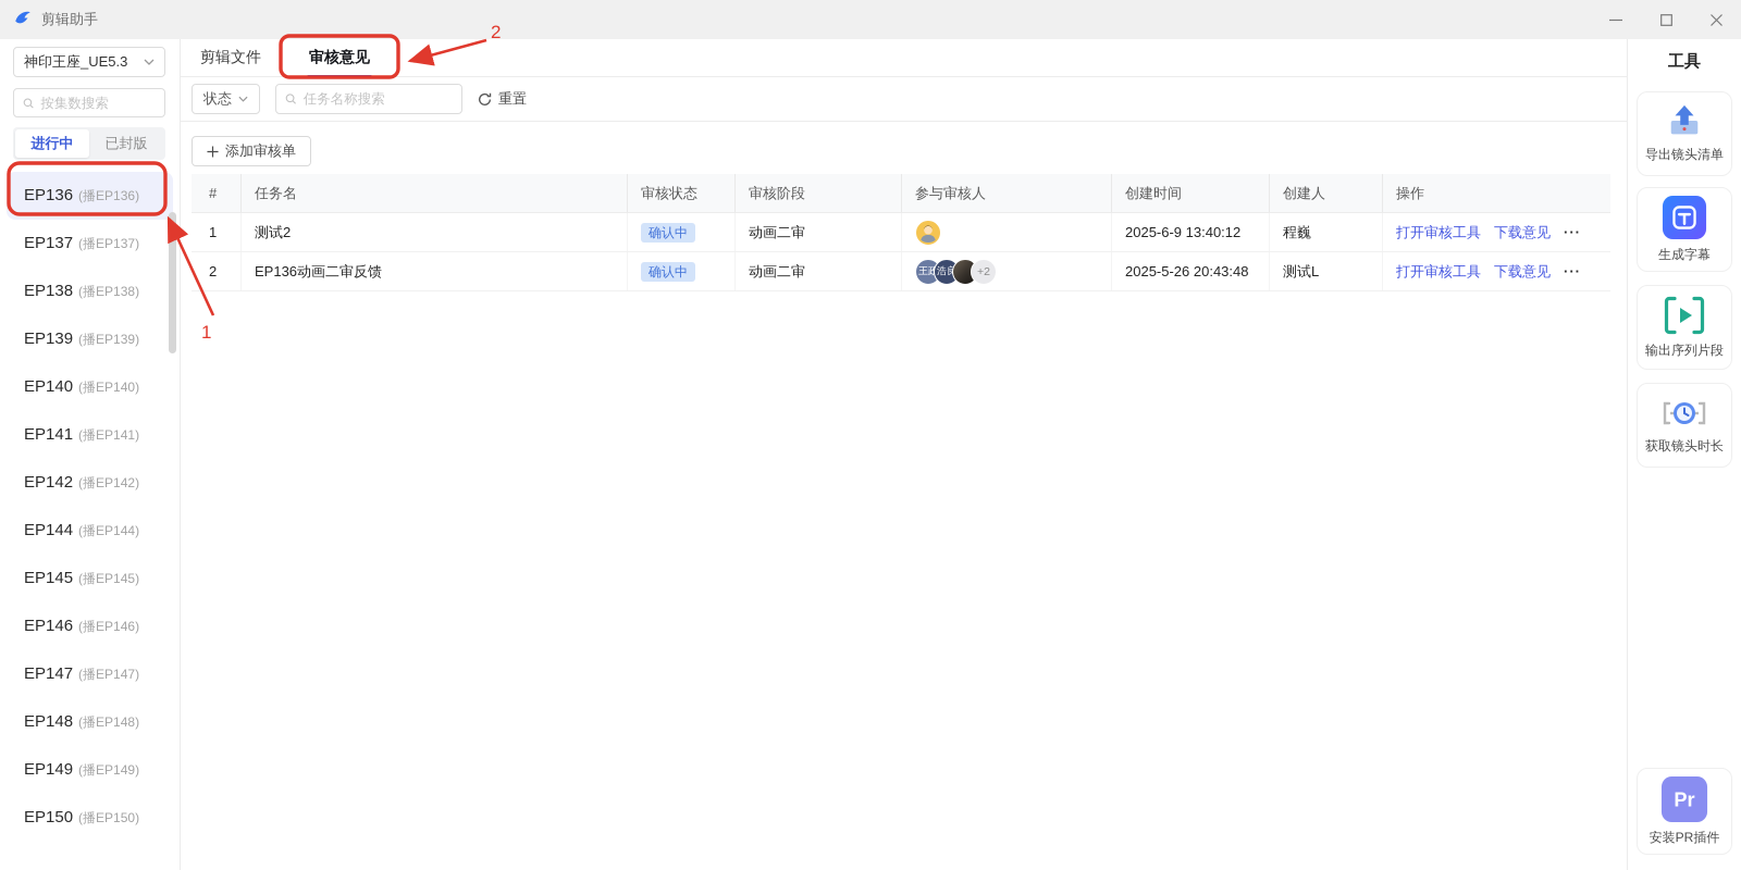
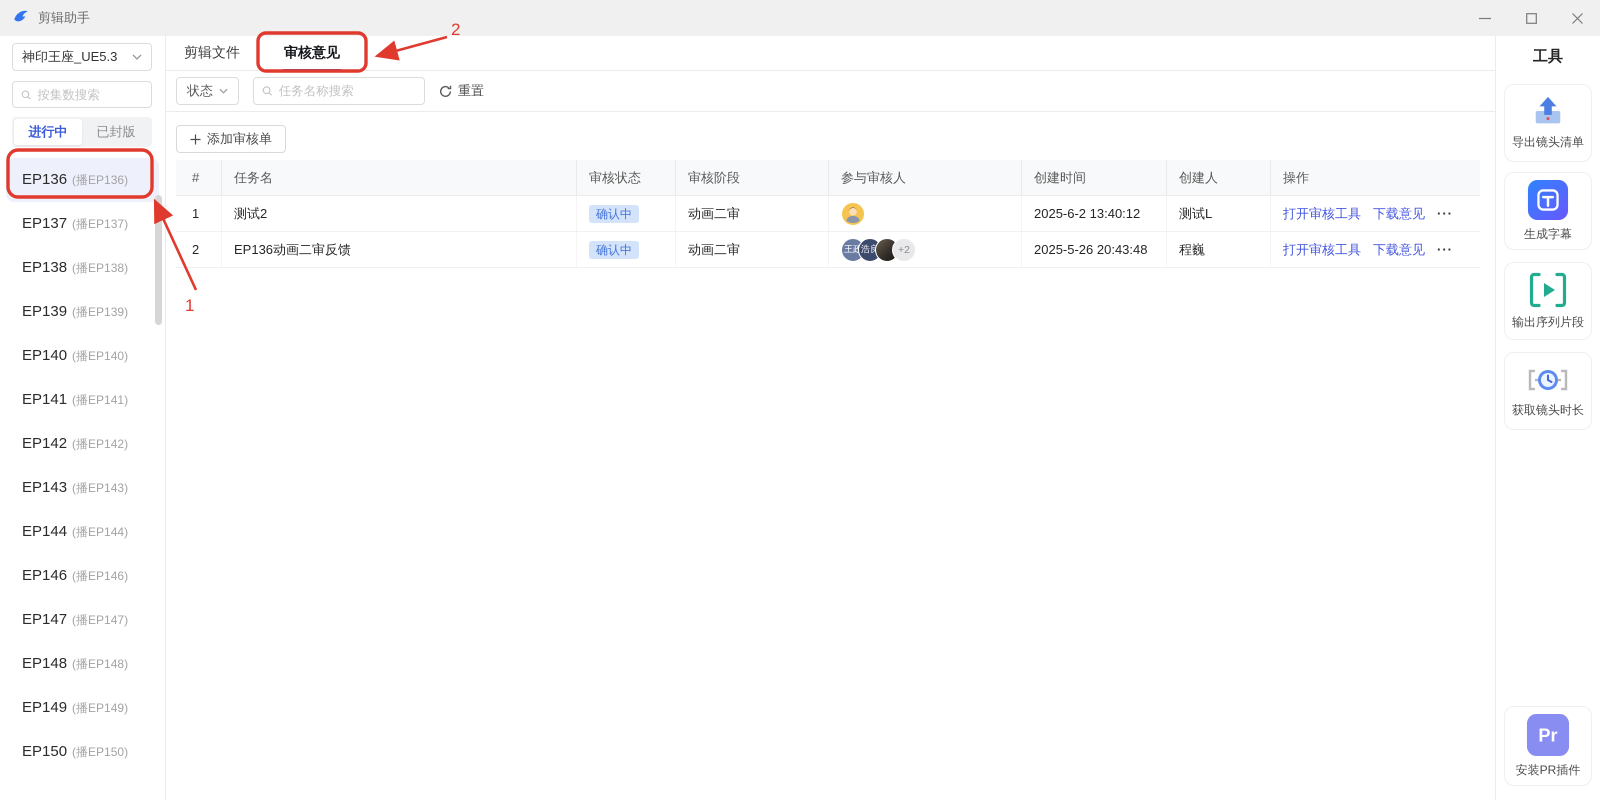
  剪辑助手
  神印王座_UE5.3
  按集数搜索
  进行中
  已封版
  EP136
  (播EP136)
  EP137
  (播EP137)
  EP138
  (播EP138)
  EP139
  (播EP139)
  EP140
  (播EP140)
  EP141
  (播EP141)
  EP142
  (播EP142)
+ EP143
+ (播EP143)
  EP144
  (播EP144)
- EP145
- (播EP145)
  EP146
  (播EP146)
  EP147
  (播EP147)
  EP148
  (播EP148)
  EP149
  (播EP149)
  EP150
  (播EP150)
  剪辑文件
  审核意见
  状态
  任务名称搜索
  重置
  添加审核单
  #
  任务名
  审核状态
  审核阶段
  参与审核人
  创建时间
  创建人
  操作
  1
  测试2
  确认中
  动画二审
- 2025-6-9 13:40:12
+ 2025-6-2 13:40:12
- 程巍
+ 测试L
  打开审核工具
  下载意见
  ···
  2
  EP136动画二审反馈
  确认中
  动画二审
  +2
  2025-5-26 20:43:48
- 测试L
+ 程巍
  打开审核工具
  下载意见
  ···
  工具
  导出镜头清单
  生成字幕
  输出序列片段
  获取镜头时长
  Pr
  安装PR插件
  1
  2
